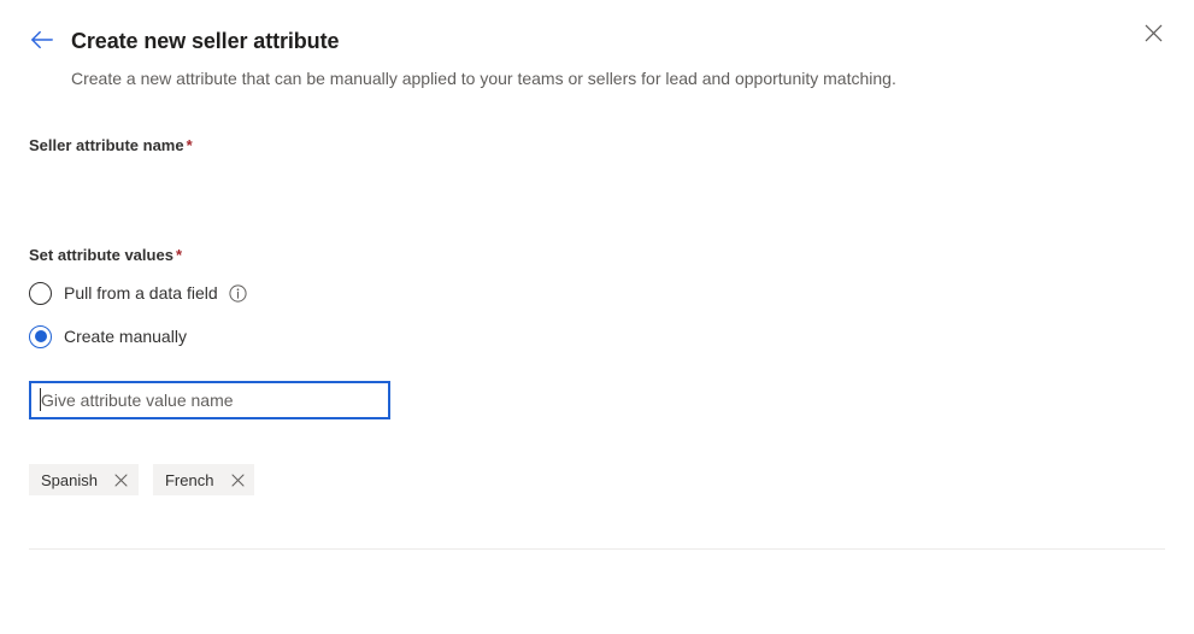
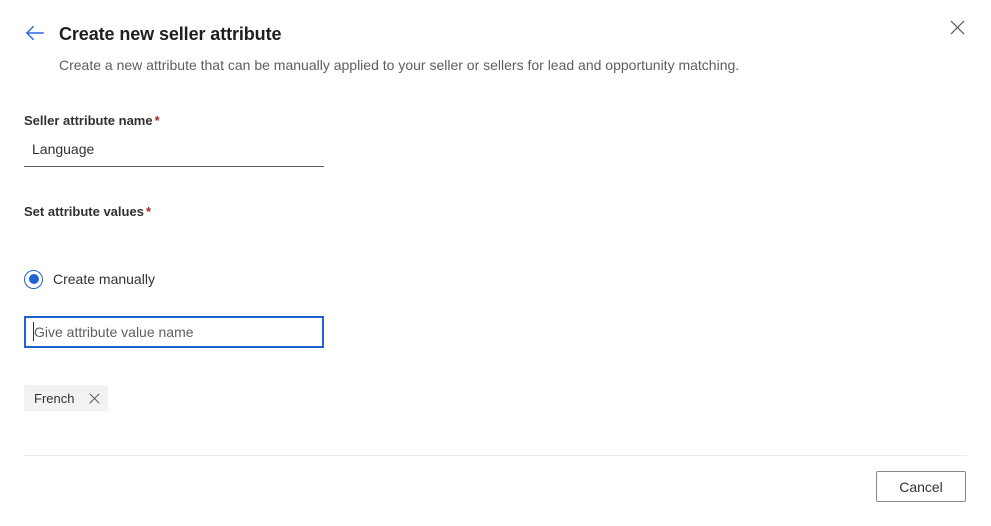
  Create new seller attribute
- Create a new attribute that can be manually applied to your teams or sellers for lead and opportunity matching.
+ Create a new attribute that can be manually applied to your seller or sellers for lead and opportunity matching.
  Seller attribute name *
+ Language
  Set attribute values *
- Pull from a data field
  Create manually
  Give attribute value name
- Spanish
  French
+ Cancel
